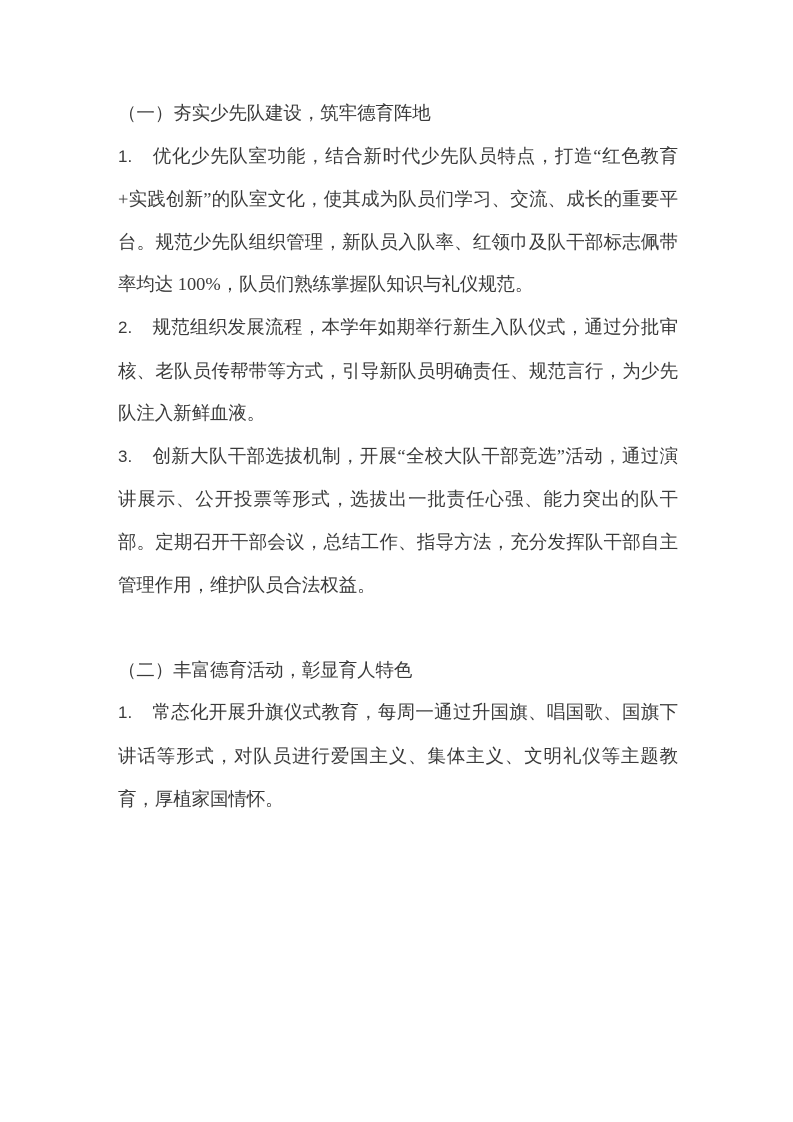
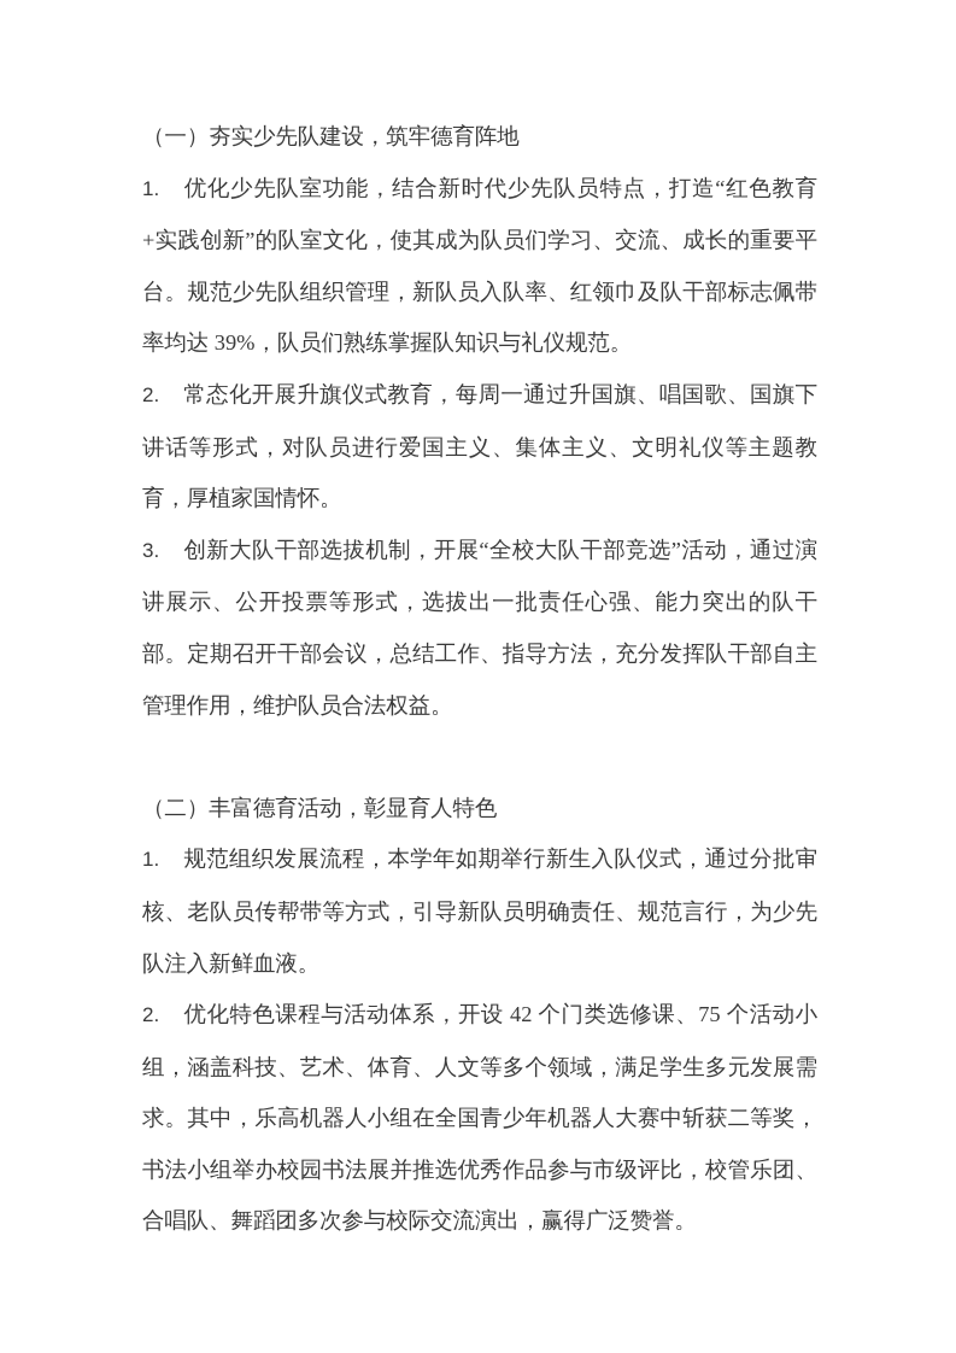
  （一）夯实少先队建设，筑牢德育阵地
- 1. 优化少先队室功能，结合新时代少先队员特点，打造“红色教育+实践创新”的队室文化，使其成为队员们学习、交流、成长的重要平台。规范少先队组织管理，新队员入队率、红领巾及队干部标志佩带率均达 100%，队员们熟练掌握队知识与礼仪规范。
+ 1. 优化少先队室功能，结合新时代少先队员特点，打造“红色教育+实践创新”的队室文化，使其成为队员们学习、交流、成长的重要平台。规范少先队组织管理，新队员入队率、红领巾及队干部标志佩带率均达 39%，队员们熟练掌握队知识与礼仪规范。
- 2. 规范组织发展流程，本学年如期举行新生入队仪式，通过分批审核、老队员传帮带等方式，引导新队员明确责任、规范言行，为少先队注入新鲜血液。
+ 2. 常态化开展升旗仪式教育，每周一通过升国旗、唱国歌、国旗下讲话等形式，对队员进行爱国主义、集体主义、文明礼仪等主题教育，厚植家国情怀。
  3. 创新大队干部选拔机制，开展“全校大队干部竞选”活动，通过演讲展示、公开投票等形式，选拔出一批责任心强、能力突出的队干部。定期召开干部会议，总结工作、指导方法，充分发挥队干部自主管理作用，维护队员合法权益。
  （二）丰富德育活动，彰显育人特色
- 1. 常态化开展升旗仪式教育，每周一通过升国旗、唱国歌、国旗下讲话等形式，对队员进行爱国主义、集体主义、文明礼仪等主题教育，厚植家国情怀。
+ 1. 规范组织发展流程，本学年如期举行新生入队仪式，通过分批审核、老队员传帮带等方式，引导新队员明确责任、规范言行，为少先队注入新鲜血液。
+ 2. 优化特色课程与活动体系，开设 42 个门类选修课、75 个活动小组，涵盖科技、艺术、体育、人文等多个领域，满足学生多元发展需求。其中，乐高机器人小组在全国青少年机器人大赛中斩获二等奖，书法小组举办校园书法展并推选优秀作品参与市级评比，校管乐团、合唱队、舞蹈团多次参与校际交流演出，赢得广泛赞誉。
